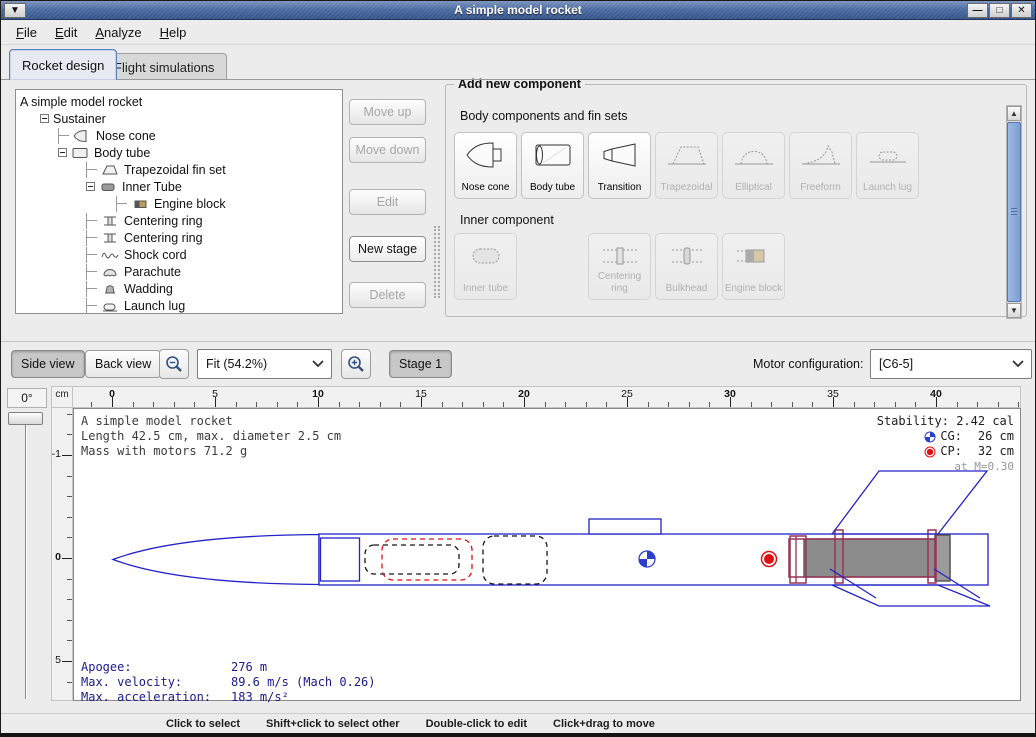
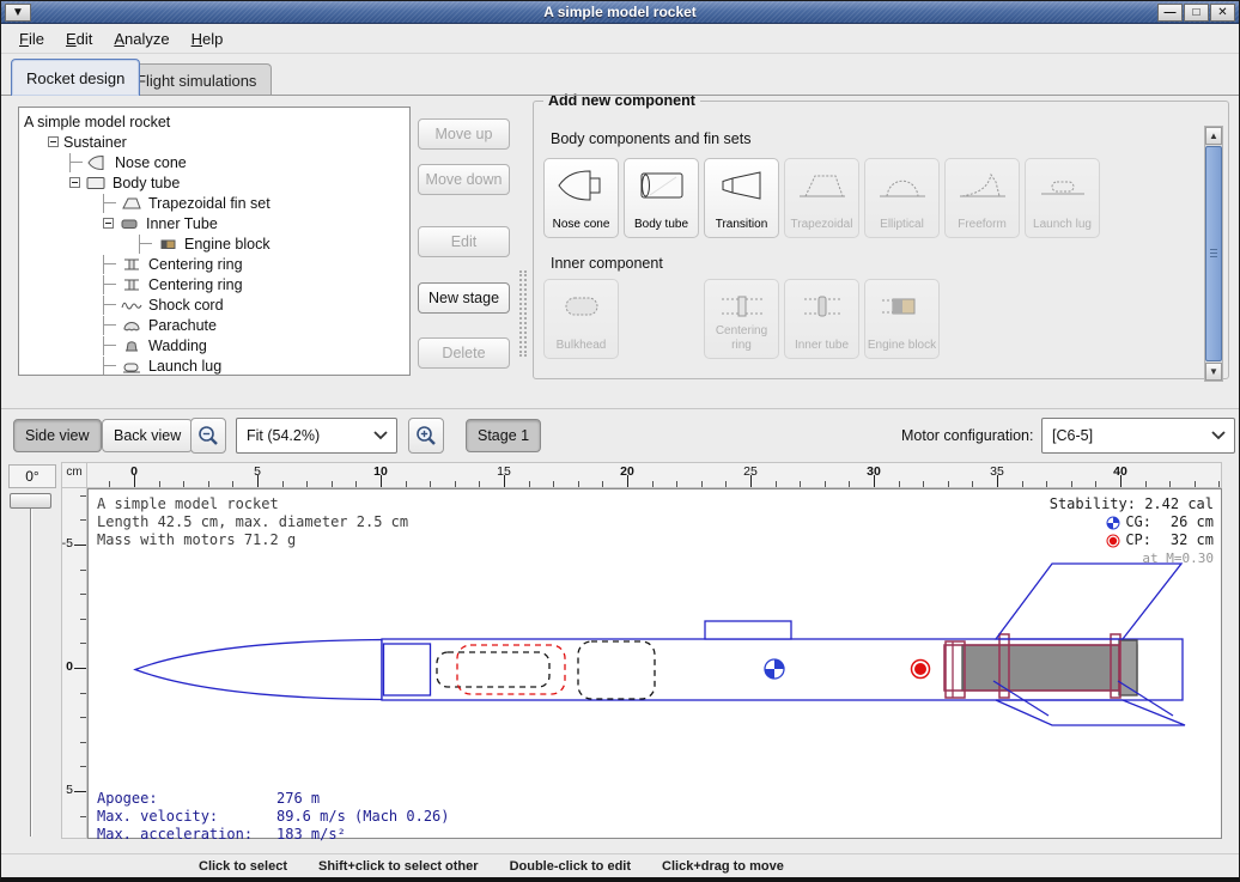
  ▼
  A simple model rocket
  —
  □
  ✕
  File
  Edit
  Analyze
  Help
  Rocket design
  Flight simulations
  A simple model rocket
  Sustainer
  Nose cone
  Body tube
  Trapezoidal fin set
  Inner Tube
  Engine block
  Centering ring
  Centering ring
  Shock cord
  Parachute
  Wadding
  Launch lug
  Move up
  Move down
  Edit
  New stage
  Delete
  Add new component
  Body components and fin sets
  Nose cone
  Body tube
  Transition
  Trapezoidal
  Elliptical
  Freeform
  Launch lug
  Inner component
- Inner tube
+ Bulkhead
  Centering ring
- Bulkhead
+ Inner tube
  Engine block
  ▲
  ▼
  Side view
  Back view
  Fit (54.2%)
  Stage 1
  Motor configuration:
  [C6-5]
  0°
  cm
  0
  5
  10
  15
  20
  25
  30
  35
  40
- -1
+ -5
  0
  5
  A simple model rocket
  Length 42.5 cm, max. diameter 2.5 cm
  Mass with motors 71.2 g
  Stability: 2.42 cal
  CG:
  26 cm
  CP:
  32 cm
  at M=0.30
  Apogee:
  276 m
  Max. velocity:
  89.6 m/s (Mach 0.26)
  Max. acceleration:
  183 m/s²
  Click to select
  Shift+click to select other
  Double-click to edit
  Click+drag to move
